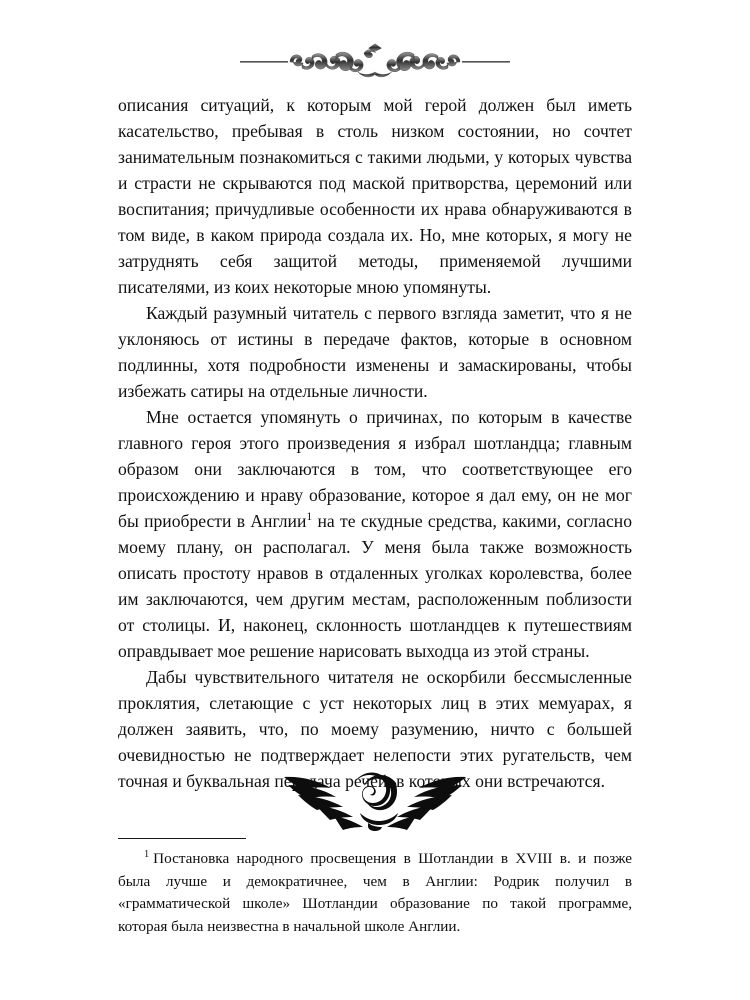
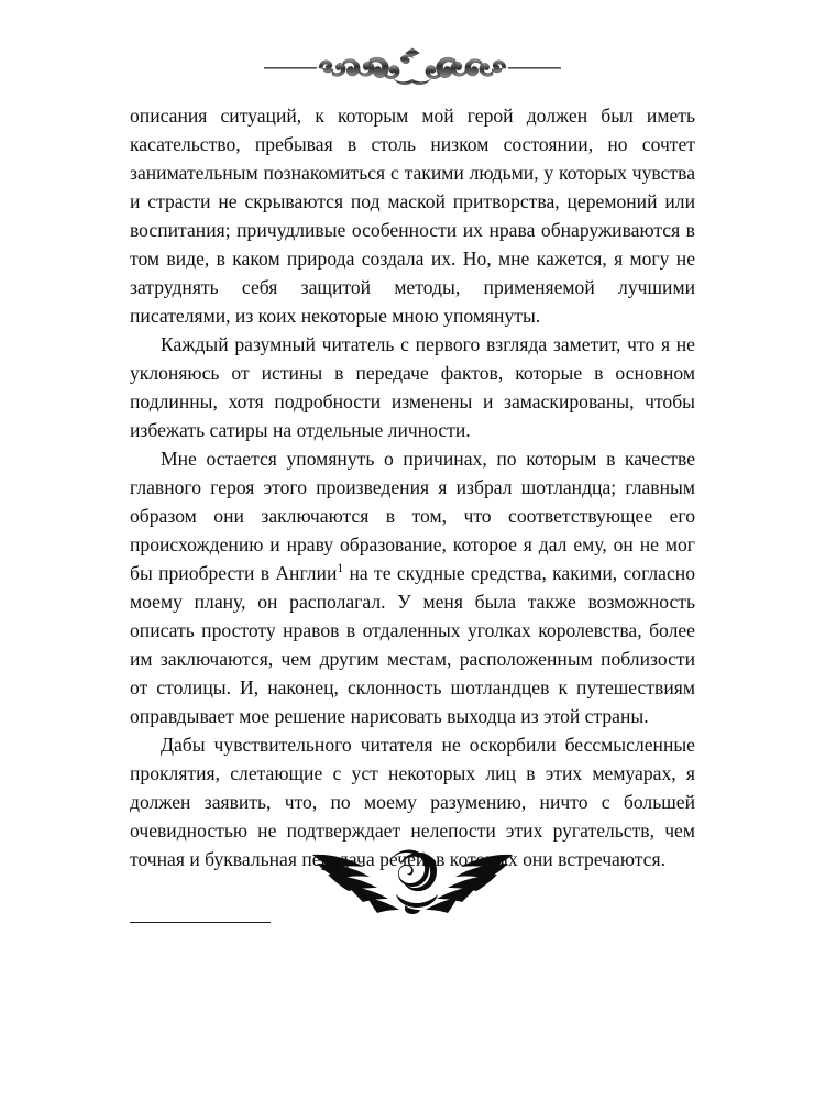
- описания ситуаций, к которым мой герой должен был иметь касательство, пребывая в столь низком состоянии, но сочтет занимательным познакомиться с такими людьми, у которых чувства и страсти не скрываются под маской притворства, церемоний или воспитания; причудливые особенности их нрава обнаруживаются в том виде, в каком природа создала их. Но, мне которых, я могу не затруднять себя защитой методы, применяемой лучшими писателями, из коих некоторые мною упомянуты.
+ описания ситуаций, к которым мой герой должен был иметь касательство, пребывая в столь низком состоянии, но сочтет занимательным познакомиться с такими людьми, у которых чувства и страсти не скрываются под маской притворства, церемоний или воспитания; причудливые особенности их нрава обнаруживаются в том виде, в каком природа создала их. Но, мне кажется, я могу не затруднять себя защитой методы, применяемой лучшими писателями, из коих некоторые мною упомянуты.
  Каждый разумный читатель с первого взгляда заметит, что я не уклоняюсь от истины в передаче фактов, которые в основном подлинны, хотя подробности изменены и замаскированы, чтобы избежать сатиры на отдельные личности.
  Мне остается упомянуть о причинах, по которым в качестве главного героя этого произведения я избрал шотландца; главным образом они заключаются в том, что соответствующее его происхождению и нраву образование, которое я дал ему, он не мог бы приобрести в Англии1 на те скудные средства, какими, согласно моему плану, он располагал. У меня была также возможность описать простоту нравов в отдаленных уголках королевства, более им заключаются, чем другим местам, расположенным поблизости от столицы. И, наконец, склонность шотландцев к путешествиям оправдывает мое решение нарисовать выходца из этой страны.
  Дабы чувствительного читателя не оскорбили бессмысленные проклятия, слетающие с уст некоторых лиц в этих мемуарах, я должен заявить, что, по моему разумению, ничто с большей очевидностью не подтверждает нелепости этих ругательств, чем точная и буквальная пеача речей в котх они встречаются.
- 1 Постановка народного просвещения в Шотландии в XVIII в. и позже была лучше и демократичнее, чем в Англии: Родрик получил в «грамматической школе» Шотландии образование по такой программе, которая была неизвестна в начальной школе Англии.
